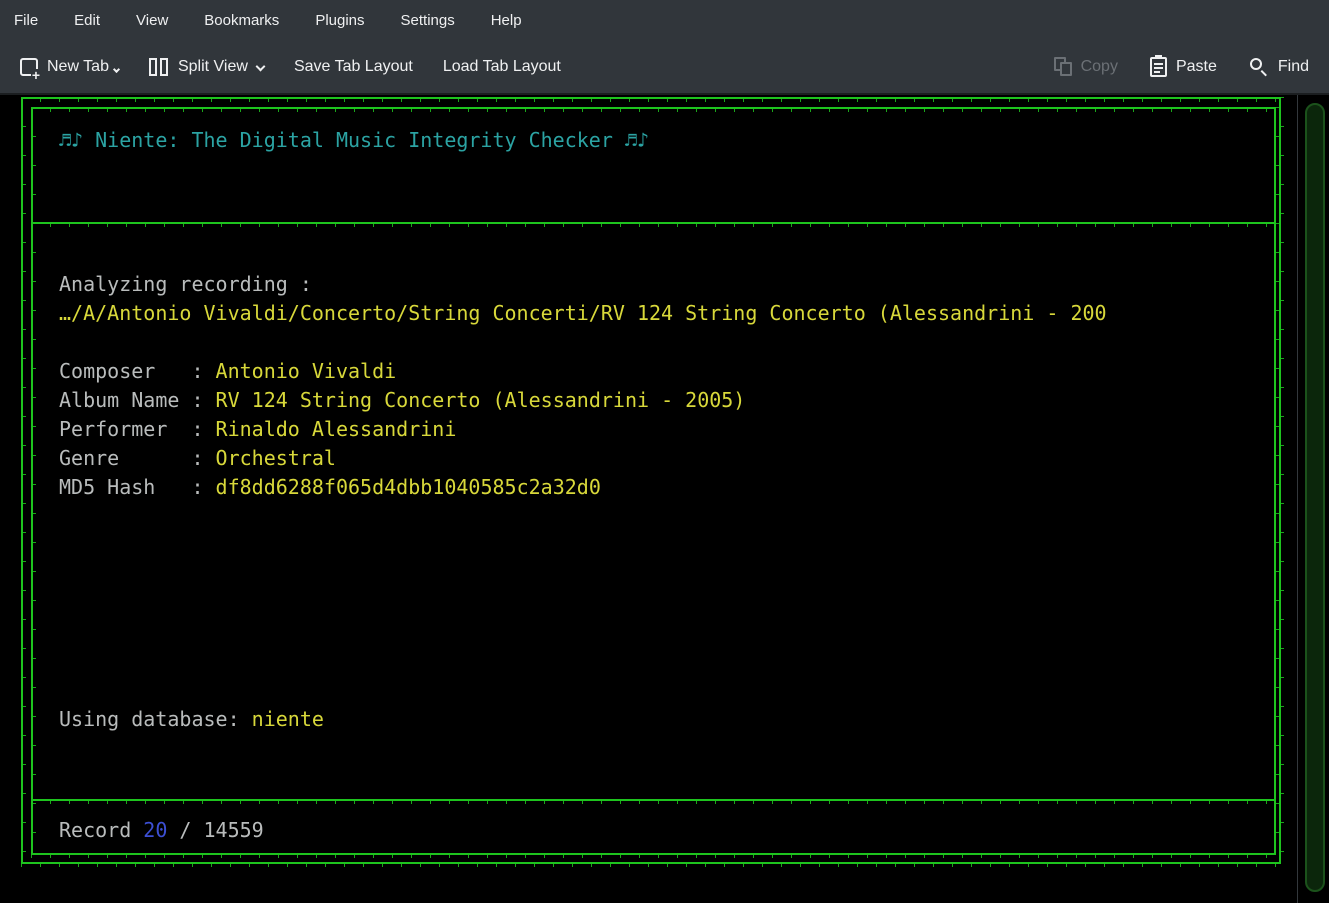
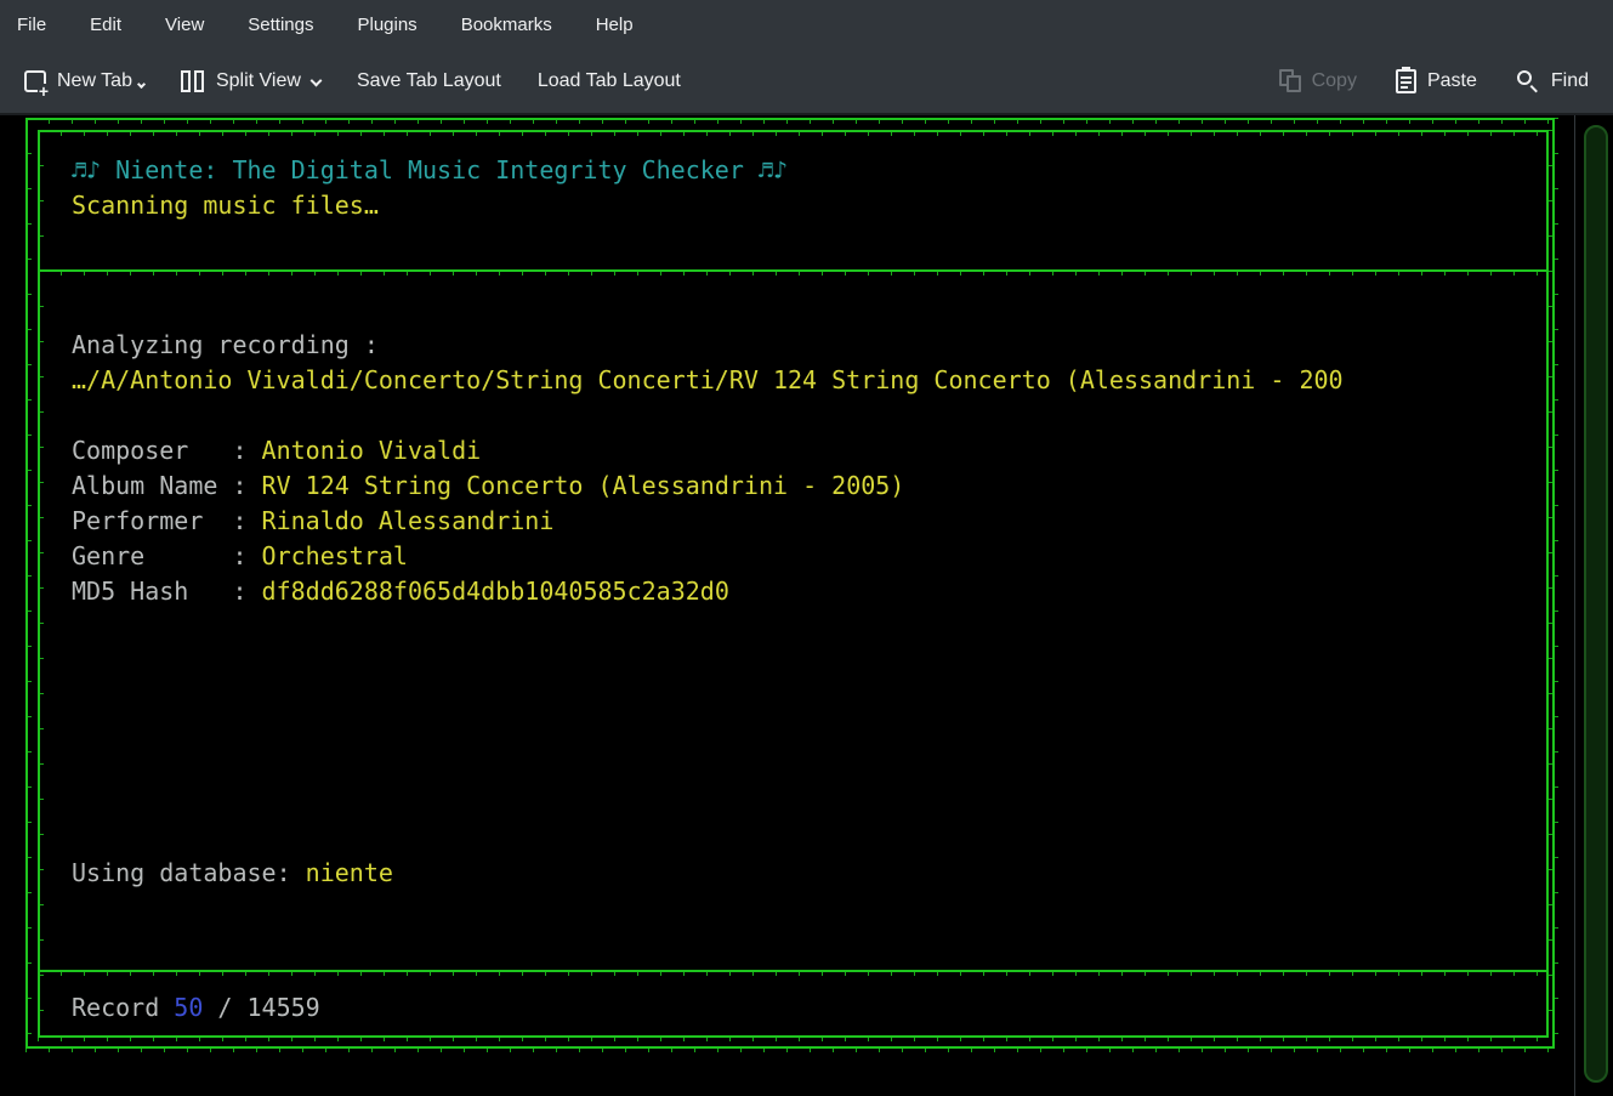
  File
  Edit
  View
- Bookmarks
+ Settings
  Plugins
- Settings
+ Bookmarks
  Help
  +
  New Tab
  Split View
  Save Tab Layout
  Load Tab Layout
  Copy
  Paste
  Find
  ♬♪ Niente: The Digital Music Integrity Checker ♬♪
+ Scanning music files…
  Analyzing recording :
  …/A/Antonio Vivaldi/Concerto/String Concerti/RV 124 String Concerto (Alessandrini - 200
  Composer : Antonio Vivaldi
  Album Name : RV 124 String Concerto (Alessandrini - 2005)
  Performer : Rinaldo Alessandrini
  Genre : Orchestral
  MD5 Hash : df8dd6288f065d4dbb1040585c2a32d0
  Using database: niente
- Record 20 / 14559
+ Record 50 / 14559
